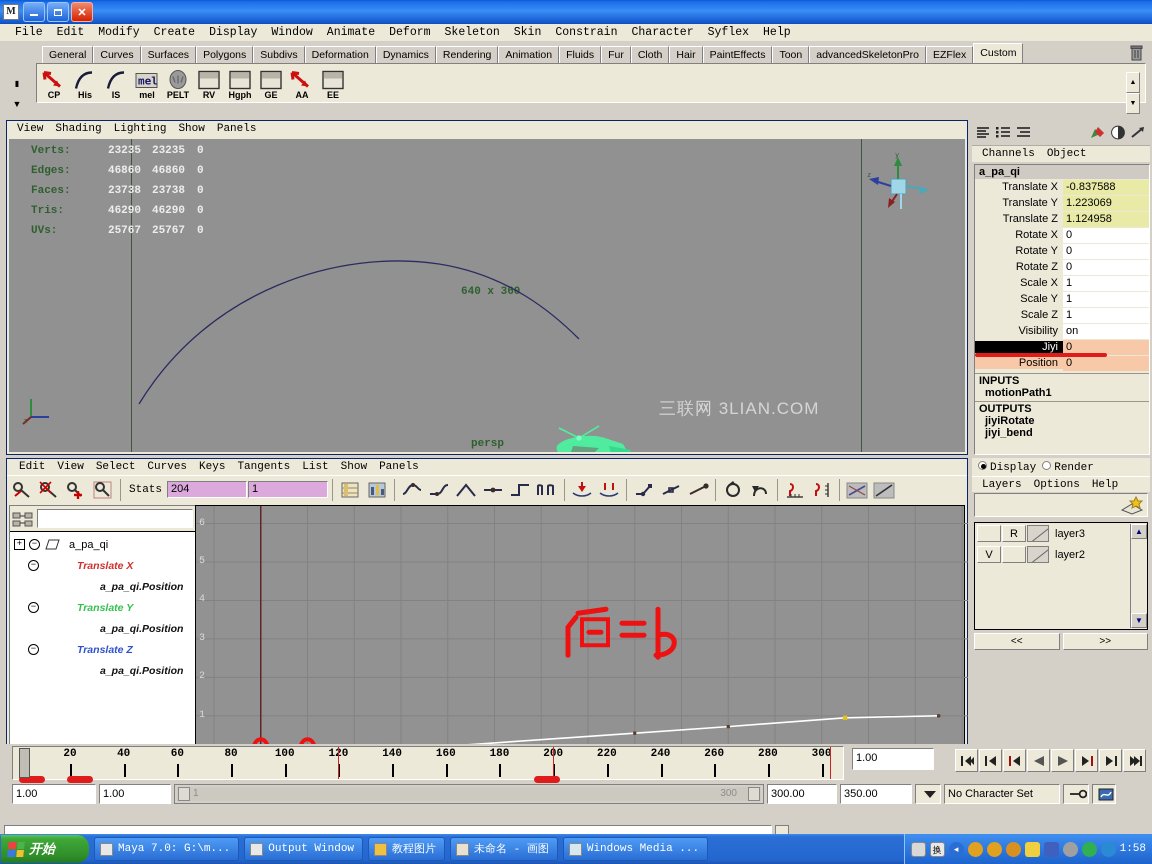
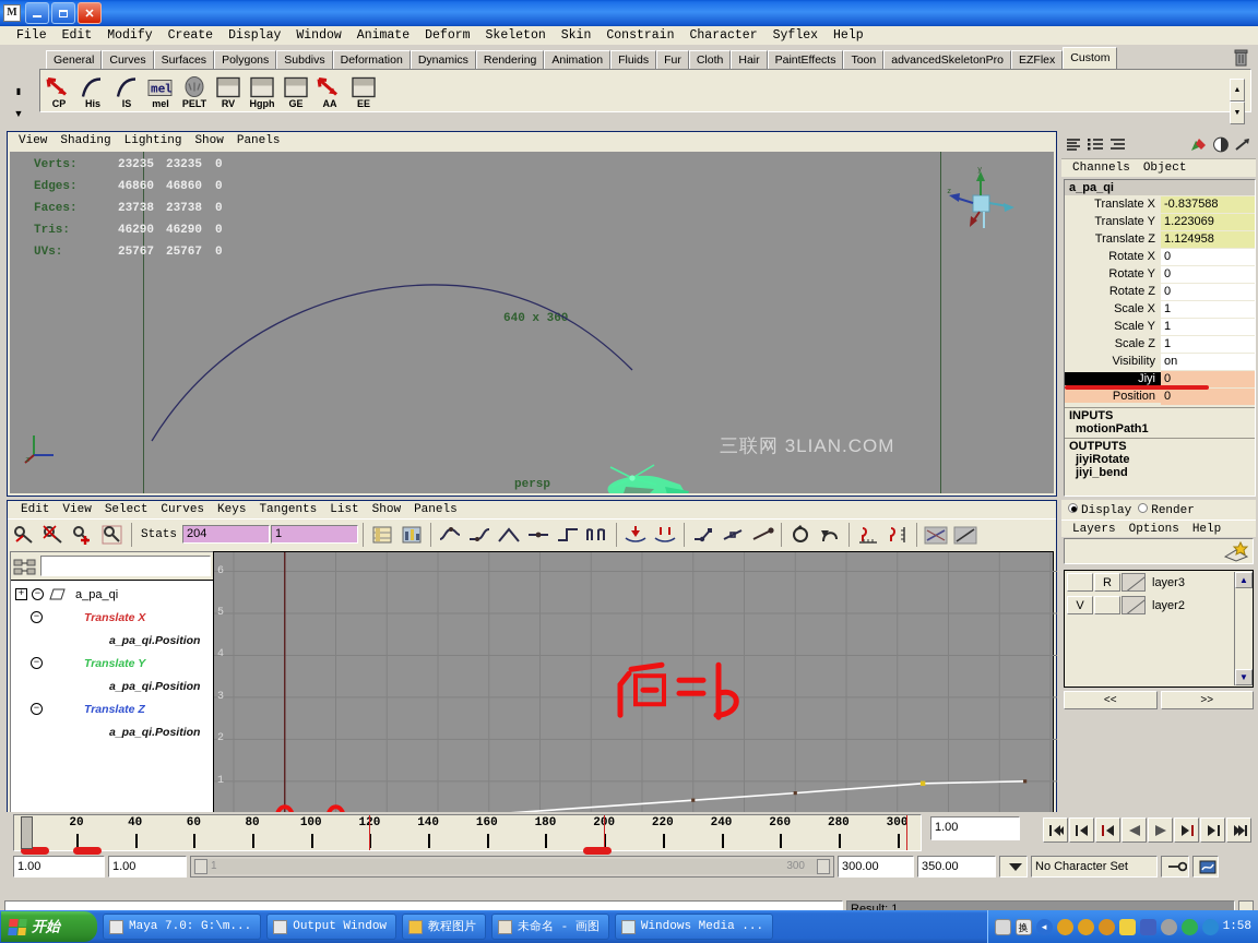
  M
  ✕
  File
  Edit
  Modify
  Create
  Display
  Window
  Animate
  Deform
  Skeleton
  Skin
  Constrain
  Character
  Syflex
  Help
  General
  Curves
  Surfaces
  Polygons
  Subdivs
  Deformation
  Dynamics
  Rendering
  Animation
  Fluids
  Fur
  Cloth
  Hair
  PaintEffects
  Toon
  advancedSkeletonPro
  EZFlex
  Custom
  ▮
  ▼
  CP
  His
  IS
  mel
  mel
  PELT
  RV
  Hgph
  GE
  AA
  EE
  View
  Shading
  Lighting
  Show
  Panels
  Verts:
  23235
  23235
  0
  Edges:
  46860
  46860
  0
  Faces:
  23738
  23738
  0
  Tris:
  46290
  46290
  0
  UVs:
  25767
  25767
  0
  640 x 36
  persp
  三联网 3LIAN.COM
  y
  z
  z
  Channels
  Object
  a_pa_qi
  Translate X
  -0.837588
  Translate Y
  1.223069
  Translate Z
  1.124958
  Rotate X
  0
  Rotate Y
  0
  Rotate Z
  0
  Scale X
  1
  Scale Y
  1
  Scale Z
  1
  Visibility
  on
  Jiyi
  0
  Position
  0
  INPUTS
  motionPath1
  OUTPUTS
  jiyiRotate
  jiyi_bend
  Edit
  View
  Select
  Curves
  Keys
  Tangents
  List
  Show
  Panels
  Stats
  204
  1
  +
  −
  a_pa_qi
  −
  Translate X
  a_pa_qi.Position
  −
  Translate Y
  a_pa_qi.Position
  −
  Translate Z
  a_pa_qi.Position
  1
  2
  3
  4
  5
  6
  Display
  Render
  Layers
  Options
  Help
  R
  layer3
  V
  layer2
  ▲
  ▼
  <<
  >>
  20
  40
  60
  80
  100
  140
  160
  180
  220
  240
  260
  280
  300
  1.00
  1.00
  1.00
  1
  300
  300.00
  350.00
  No Character Set
+ Result: 1
  开始
  Maya 7.0: G:\m...
  Output Window
  教程图片
  未命名 - 画图
  Windows Media ...
  换
  ◂
  1:58
